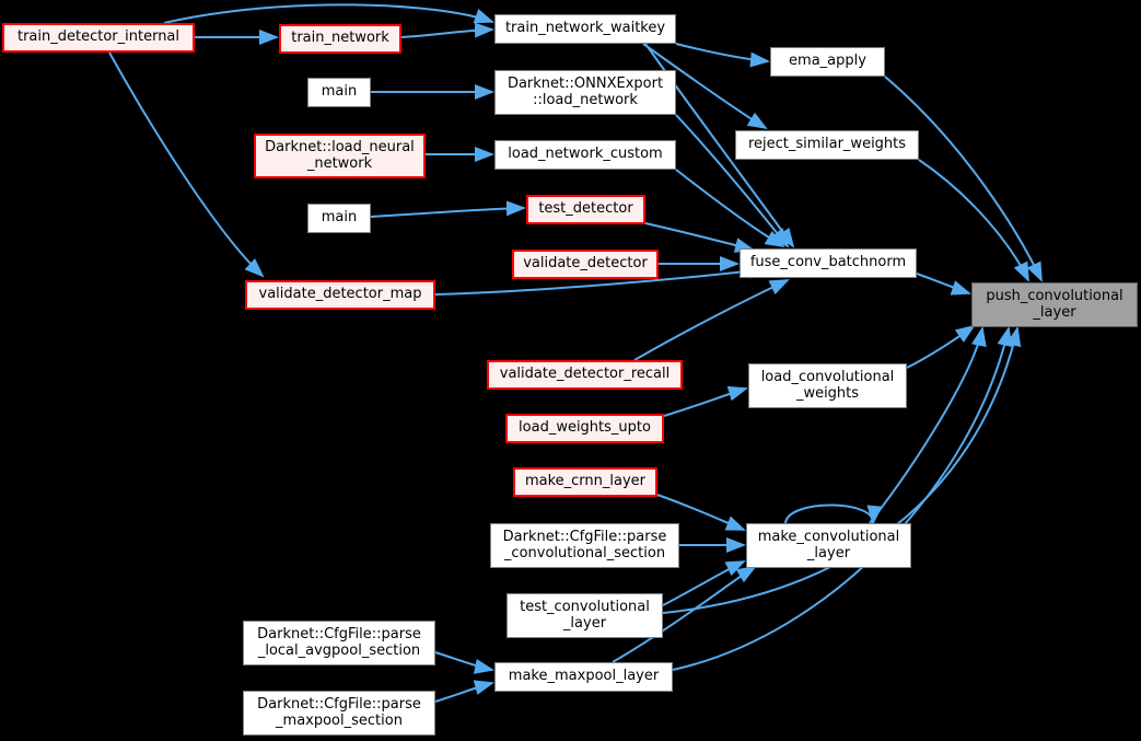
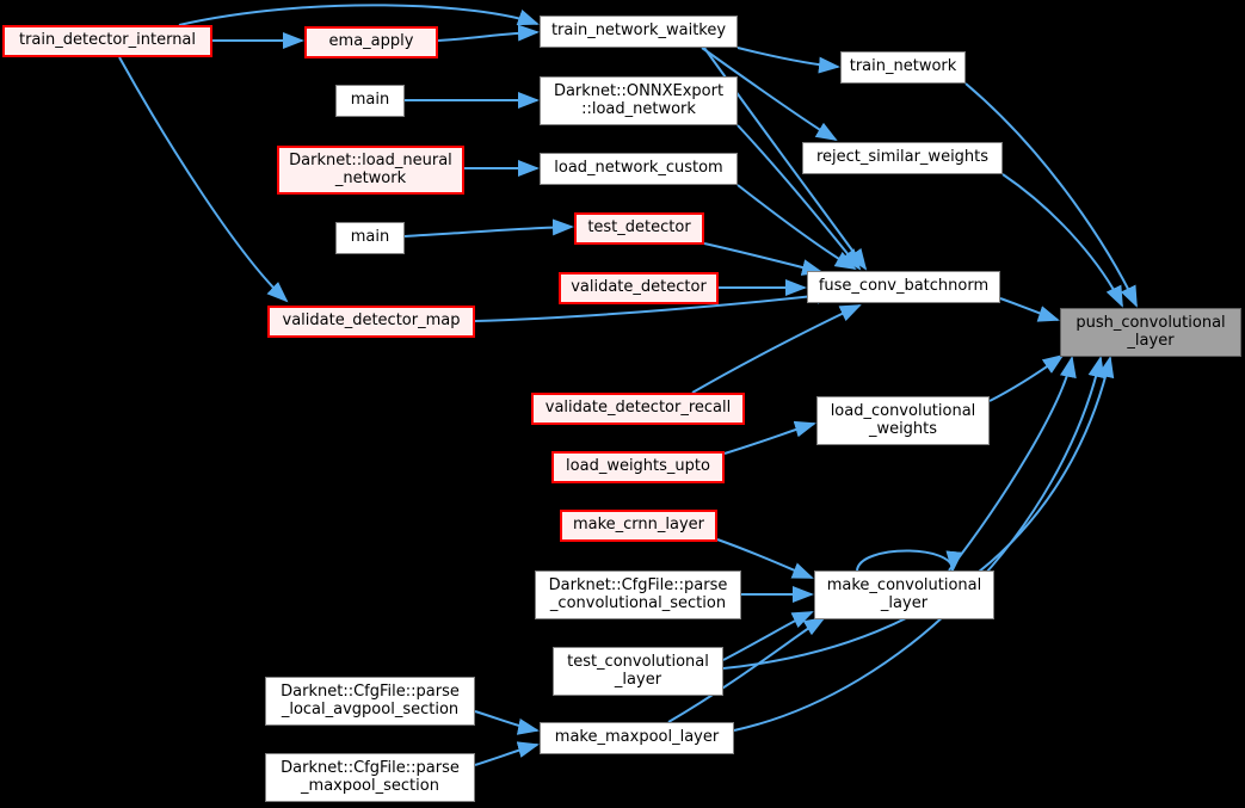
  train_detector_internal
- train_network
+ ema_apply
  train_network_waitkey
- ema_apply
+ train_network
  main
  Darknet::ONNXExport
  ::load_network
  reject_similar_weights
  Darknet::load_neural
  _network
  load_network_custom
  main
  test_detector
  validate_detector
  fuse_conv_batchnorm
  validate_detector_map
  push_convolutional
  _layer
  validate_detector_recall
  load_convolutional
  _weights
  load_weights_upto
  make_crnn_layer
  Darknet::CfgFile::parse
  _convolutional_section
  make_convolutional
  _layer
  test_convolutional
  _layer
  Darknet::CfgFile::parse
  _local_avgpool_section
  make_maxpool_layer
  Darknet::CfgFile::parse
  _maxpool_section
